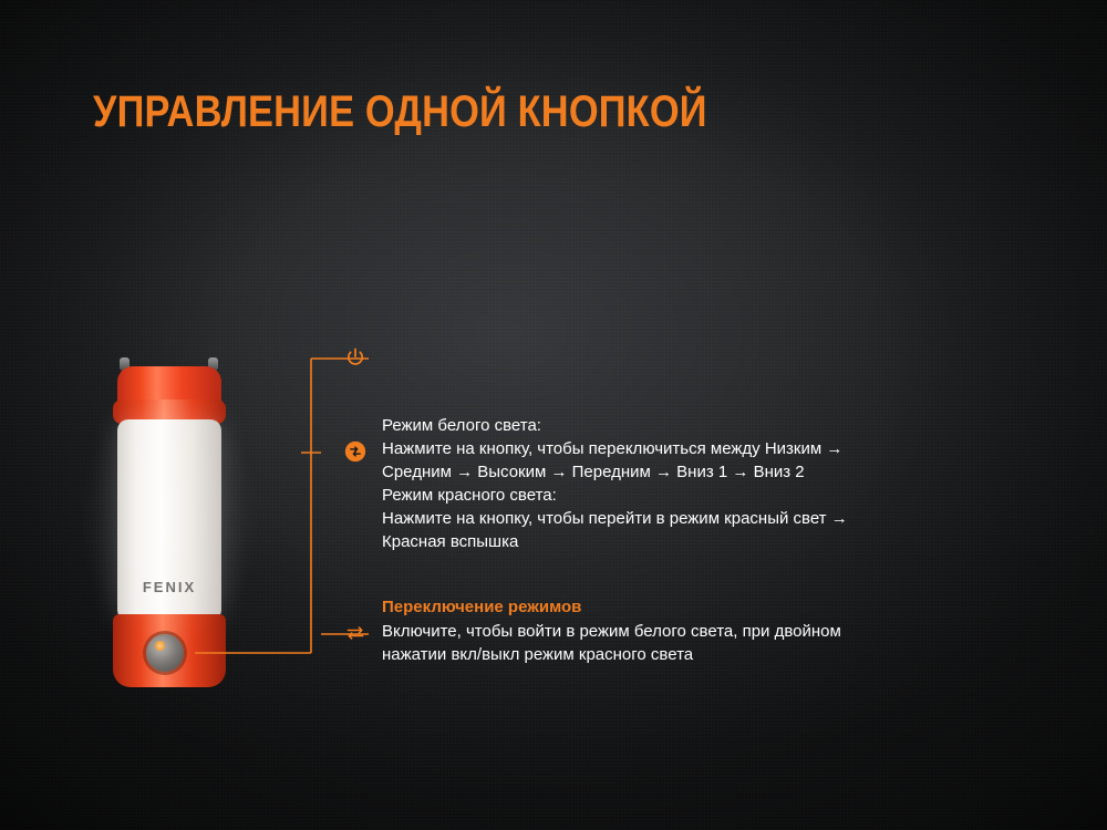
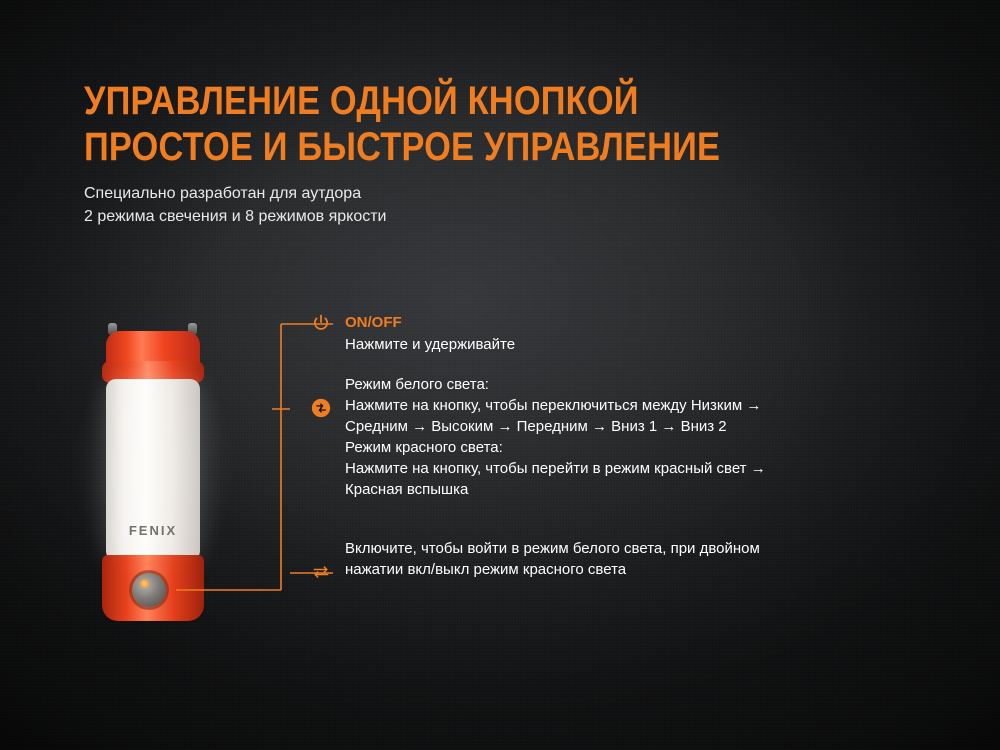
  УПРАВЛЕНИЕ ОДНОЙ КНОПКОЙ
+ ПРОСТОЕ И БЫСТРОЕ УПРАВЛЕНИЕ
+ Специально разработан для аутдора
+ 2 режима свечения и 8 режимов яркости
+ ON/OFF
+ Нажмите и удерживайте
  Режим белого света:
  Нажмите на кнопку, чтобы переключиться между Низким →
  Средним → Высоким → Передним → Вниз 1 → Вниз 2
  Режим красного света:
  Нажмите на кнопку, чтобы перейти в режим красный свет →
  Красная вспышка
- Переключение режимов
  Включите, чтобы войти в режим белого света, при двойном
  нажатии вкл/выкл режим красного света
